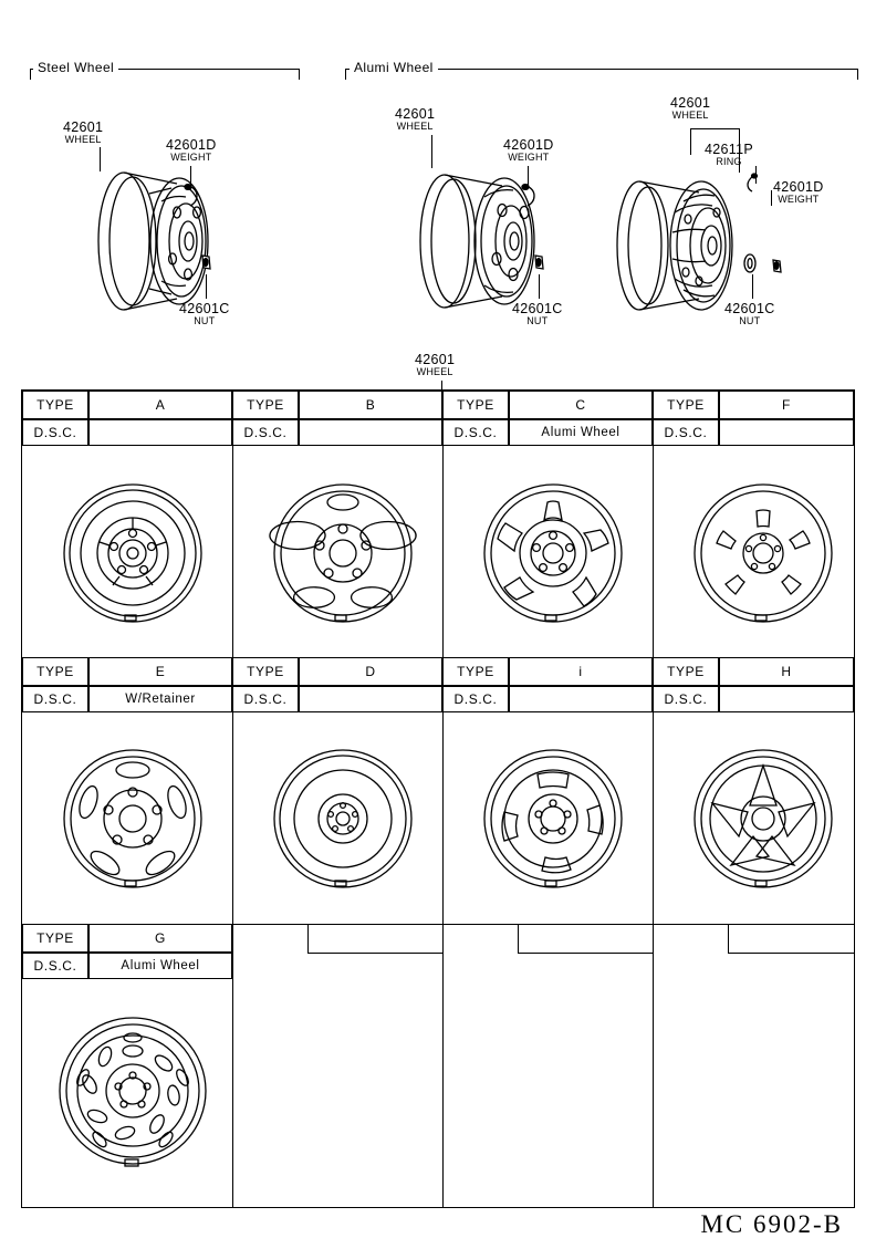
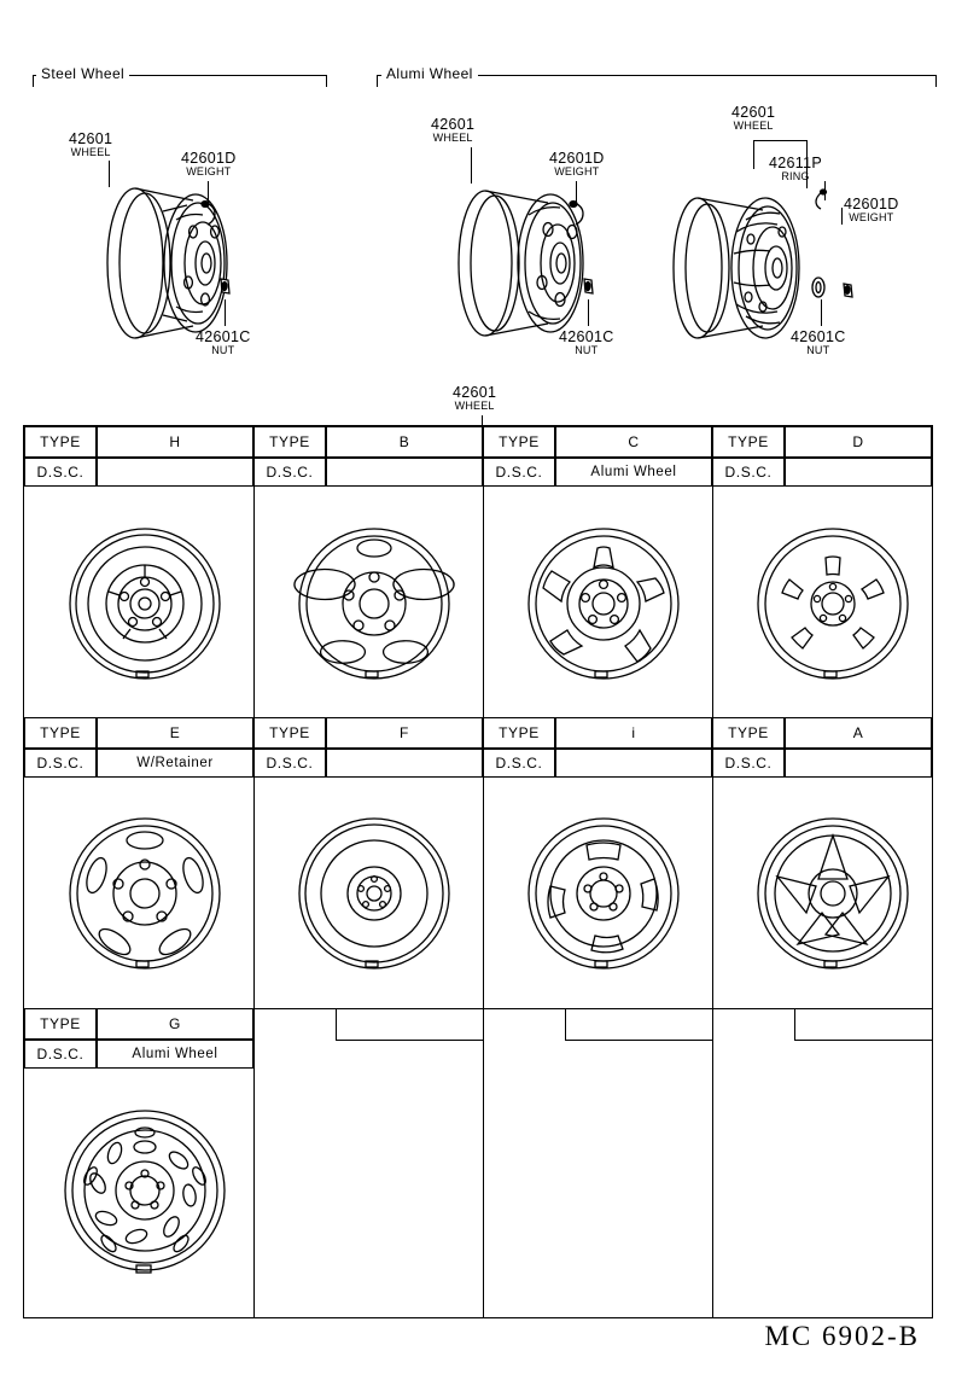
  Steel Wheel
  Alumi Wheel
  42601
  WHEEL
  42601D
  WEIGHT
  42601C
  NUT
  42601
  WHEEL
  42601D
  WEIGHT
  42601C
  NUT
  42601
  WHEEL
  42611P
  RING
  42601D
  WEIGHT
  42601C
  NUT
  42601
  WHEEL
  TYPE
- A
+ H
  D.S.C.
  TYPE
  B
  D.S.C.
  TYPE
  C
  D.S.C.
  Alumi Wheel
  TYPE
- F
+ D
  D.S.C.
  TYPE
  E
  D.S.C.
  W/Retainer
  TYPE
- D
+ F
  D.S.C.
  TYPE
  i
  D.S.C.
  TYPE
- H
+ A
  D.S.C.
  TYPE
  G
  D.S.C.
  Alumi Wheel
  MC 6902-B
